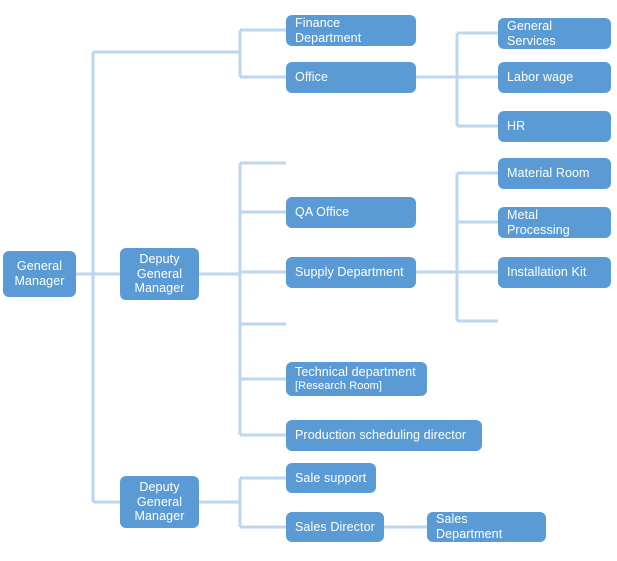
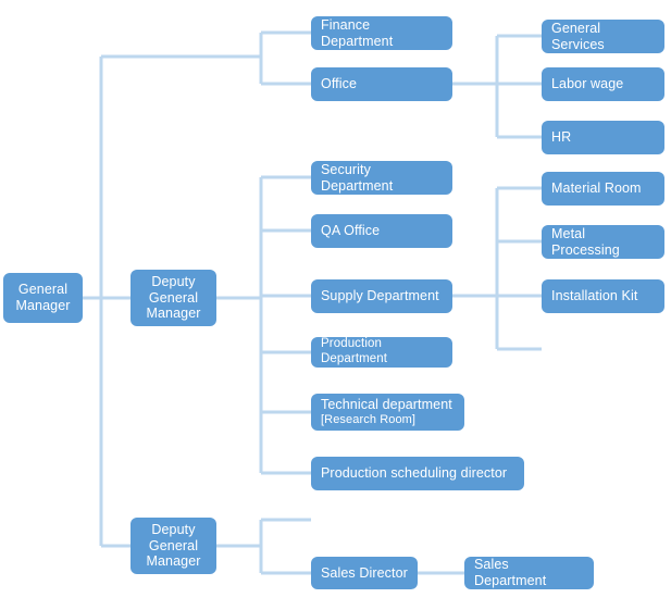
  General
  Manager
  Finance Department
  Office
  General Services
  Labor wage
  HR
  Deputy
  General
  Manager
+ Security Department
  QA Office
  Supply Department
+ Production Department
  Technical department
  [Research Room]
  Production scheduling director
  Material Room
  Metal Processing
  Installation Kit
  Deputy
  General
  Manager
- Sale support
  Sales Director
  Sales Department
